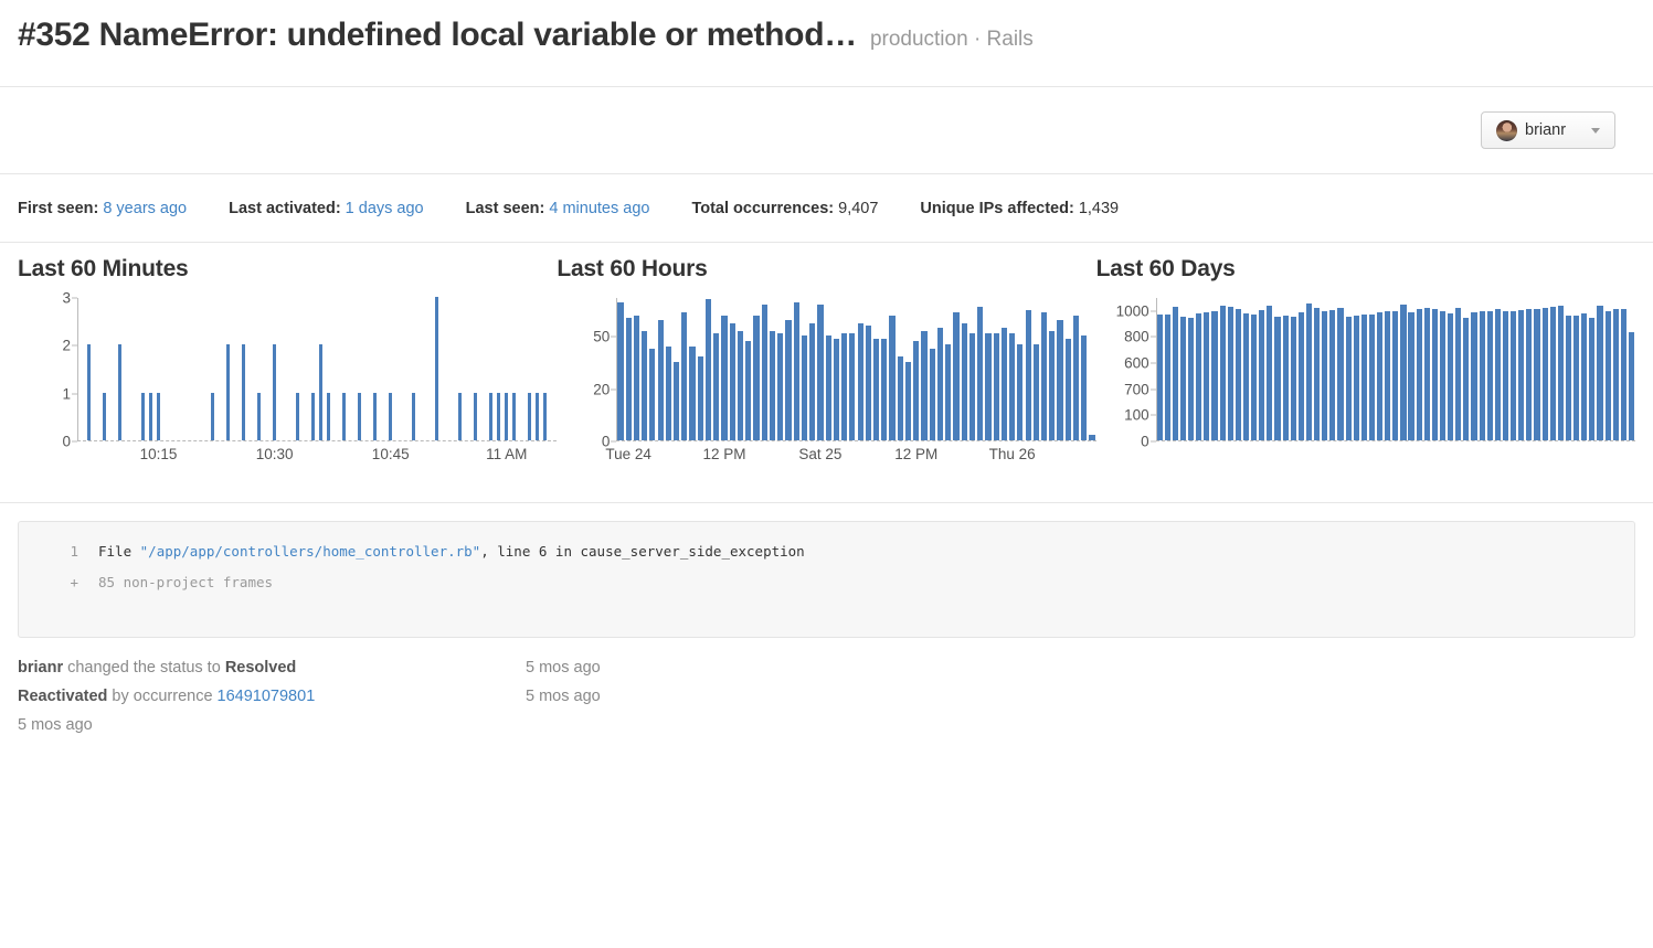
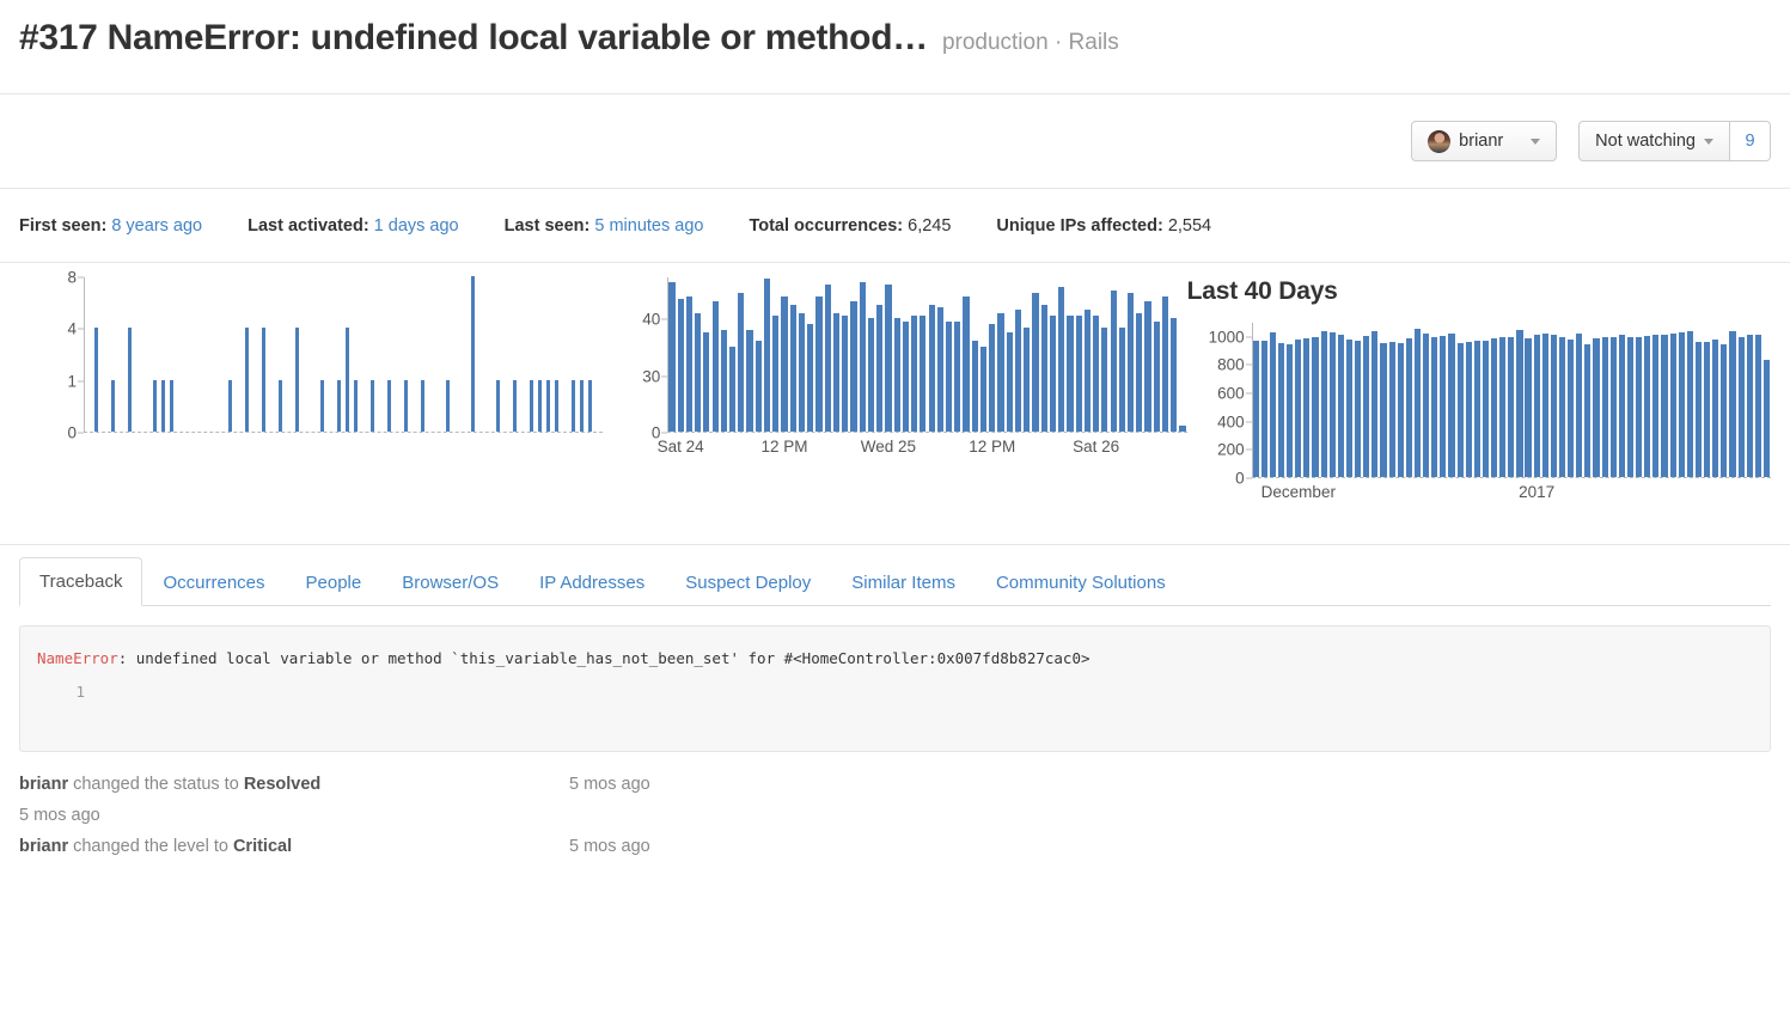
- #352 NameError: undefined local variable or method…
+ #317 NameError: undefined local variable or method…
  production · Rails
  brianr
+ Not watching
+ 9
  First seen: 8 years ago
  Last activated: 1 days ago
- Last seen: 4 minutes ago
+ Last seen: 5 minutes ago
- Total occurrences: 9,407
+ Total occurrences: 6,245
- Unique IPs affected: 1,439
+ Unique IPs affected: 2,554
- Last 60 Minutes
  0
  1
- 2
+ 4
- 3
+ 8
- 10:15
- 10:30
- 10:45
- 11 AM
- Last 60 Hours
  0
- 20
+ 30
- 50
+ 40
- Tue 24
+ Sat 24
  12 PM
- Sat 25
+ Wed 25
  12 PM
- Thu 26
+ Sat 26
- Last 60 Days
+ Last 40 Days
  0
- 100
+ 200
- 700
+ 400
  600
  800
  1000
+ December
+ 2017
+ Traceback
+ Occurrences
+ People
+ Browser/OS
+ IP Addresses
+ Suspect Deploy
+ Similar Items
+ Community Solutions
+ NameError: undefined local variable or method `this_variable_has_not_been_set' for #<HomeController:0x007fd8b827cac0>
  1
- File "/app/app/controllers/home_controller.rb", line 6 in cause_server_side_exception
- +
- 85 non-project frames
  brianr changed the status to Resolved
  5 mos ago
- Reactivated by occurrence 16491079801
  5 mos ago
+ brianr changed the level to Critical
  5 mos ago
